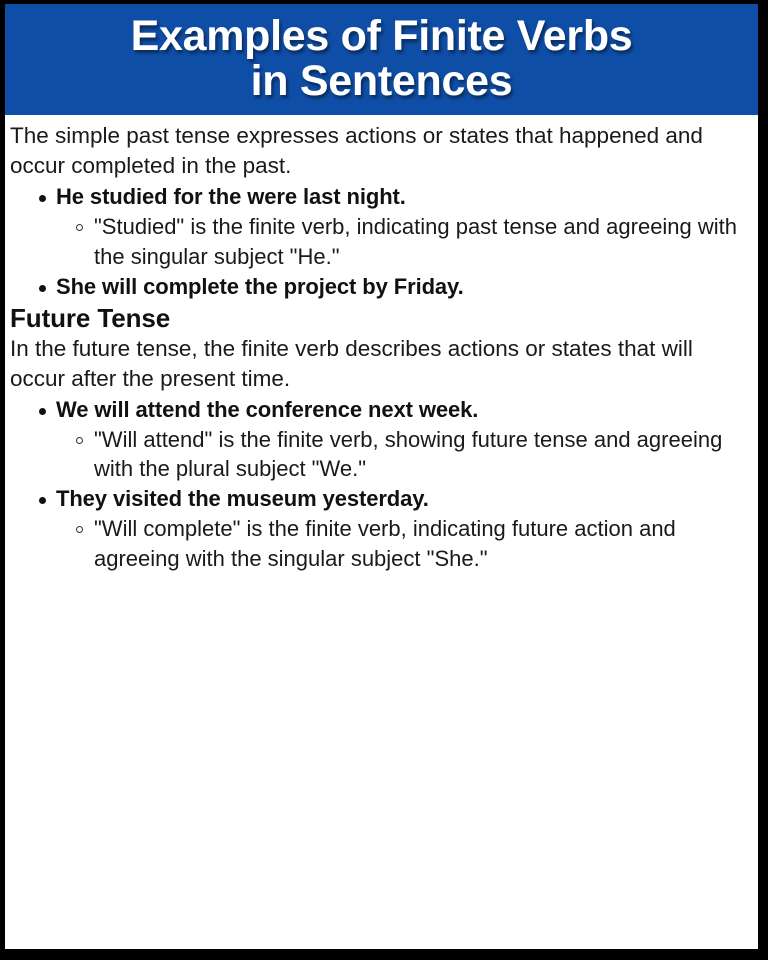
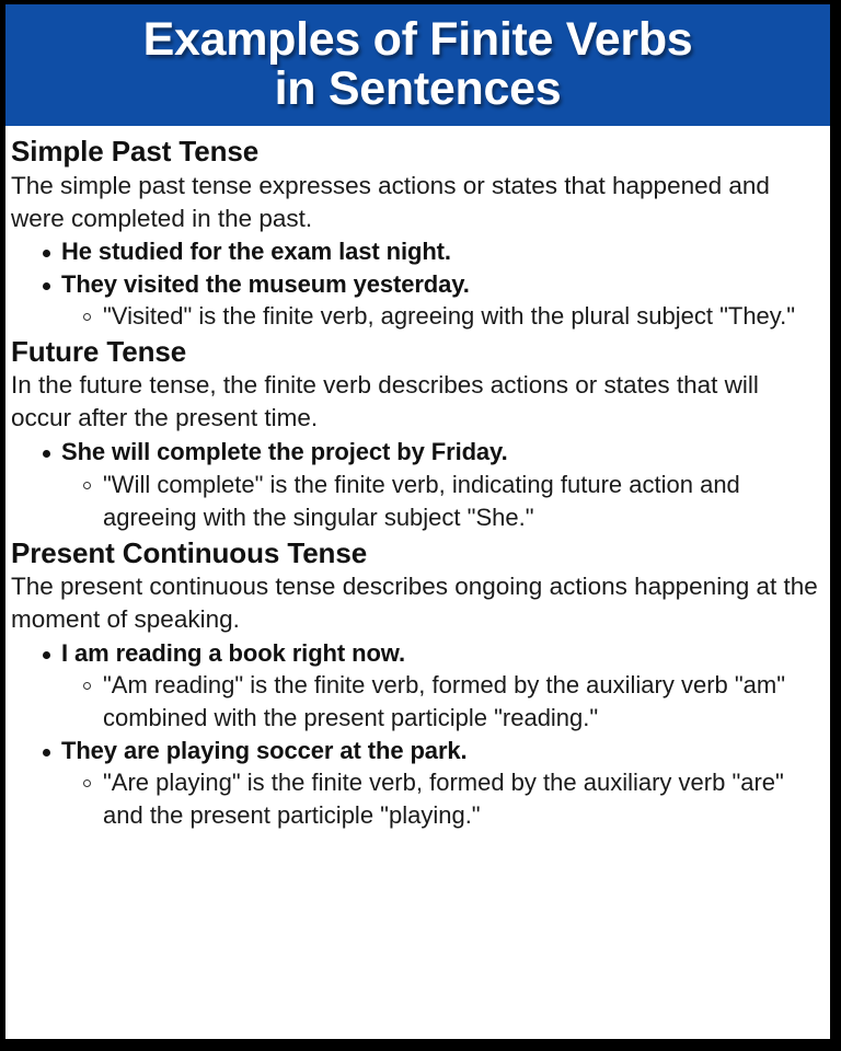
  Examples of Finite Verbs
  in Sentences
+ Simple Past Tense
- The simple past tense expresses actions or states that happened and occur completed in the past.
+ The simple past tense expresses actions or states that happened and were completed in the past.
- He studied for the were last night.
+ He studied for the exam last night.
- "Studied" is the finite verb, indicating past tense and agreeing with the singular subject "He."
- She will complete the project by Friday.
+ They visited the museum yesterday.
+ "Visited" is the finite verb, agreeing with the plural subject "They."
  Future Tense
  In the future tense, the finite verb describes actions or states that will occur after the present time.
- We will attend the conference next week.
- "Will attend" is the finite verb, showing future tense and agreeing with the plural subject "We."
- They visited the museum yesterday.
+ She will complete the project by Friday.
  "Will complete" is the finite verb, indicating future action and agreeing with the singular subject "She."
+ Present Continuous Tense
+ The present continuous tense describes ongoing actions happening at the moment of speaking.
+ I am reading a book right now.
+ "Am reading" is the finite verb, formed by the auxiliary verb "am" combined with the present participle "reading."
+ They are playing soccer at the park.
+ "Are playing" is the finite verb, formed by the auxiliary verb "are" and the present participle "playing."
